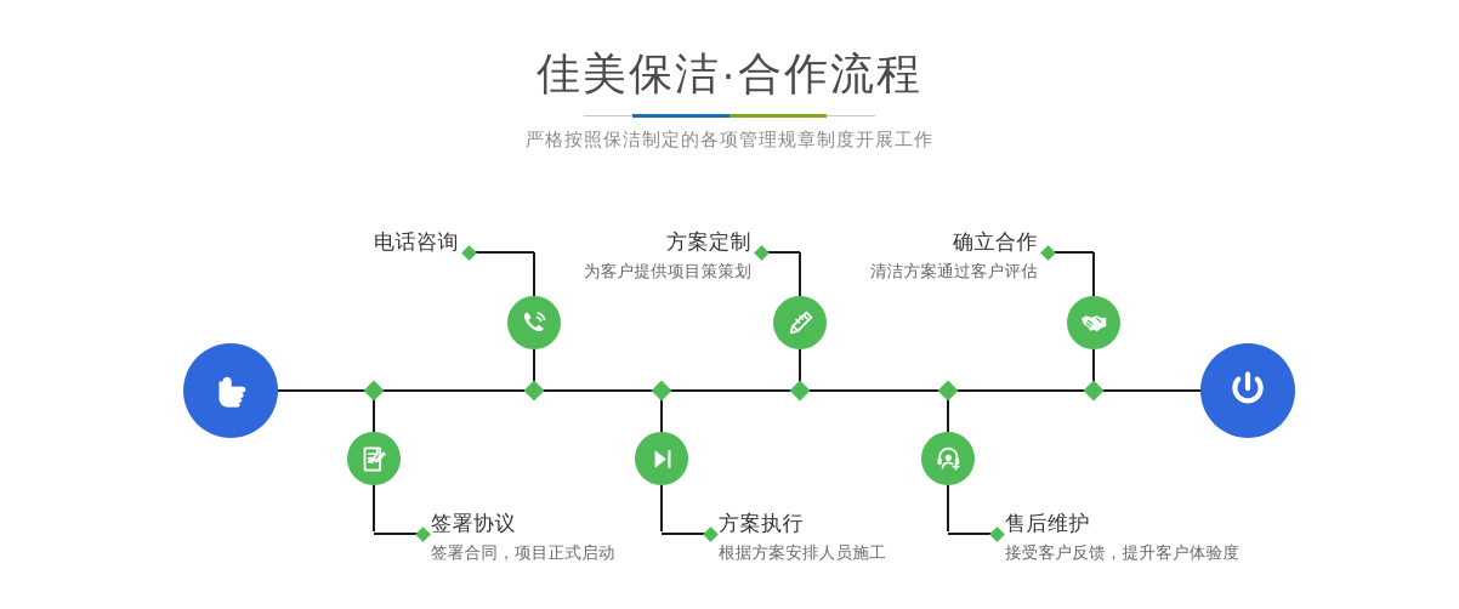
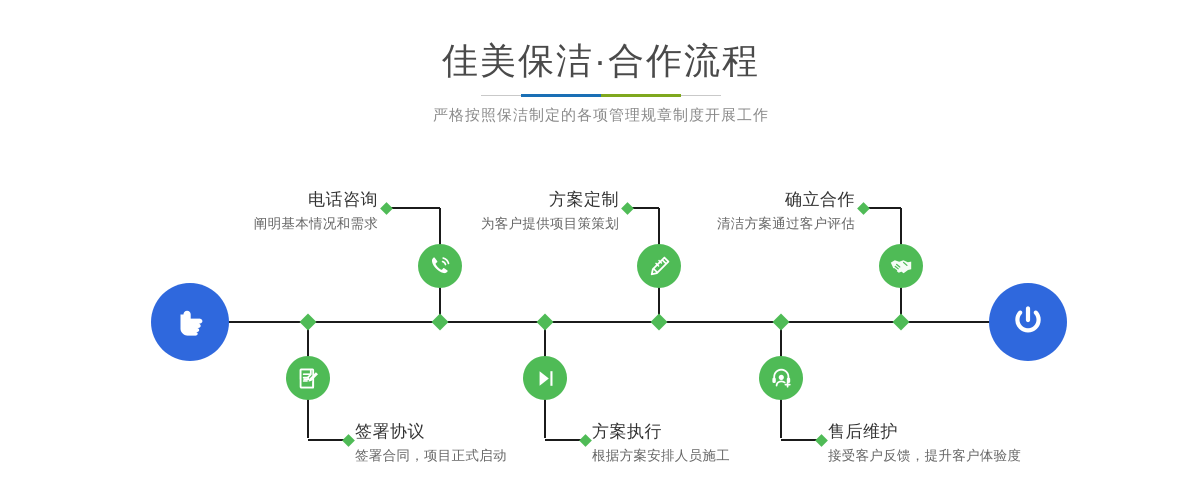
  佳美保洁·合作流程
  严格按照保洁制定的各项管理规章制度开展工作
  电话咨询
+ 阐明基本情况和需求
  签署协议
  签署合同，项目正式启动
  方案定制
  为客户提供项目策策划
  方案执行
  根据方案安排人员施工
  确立合作
  清洁方案通过客户评估
  售后维护
  接受客户反馈，提升客户体验度
